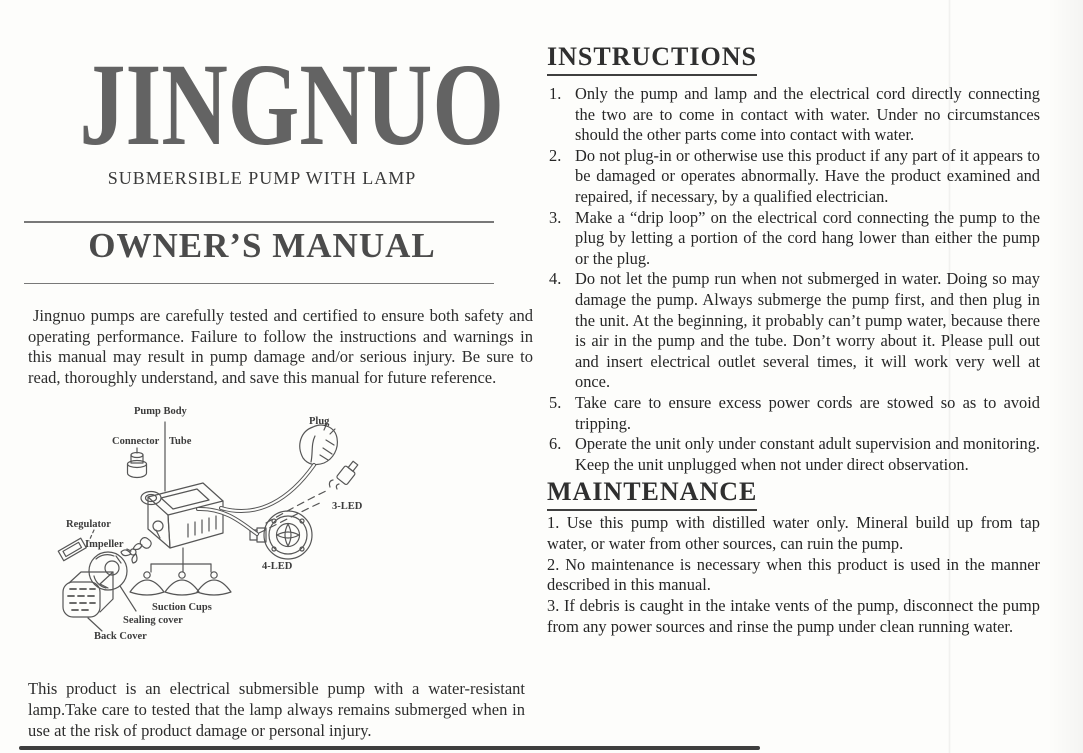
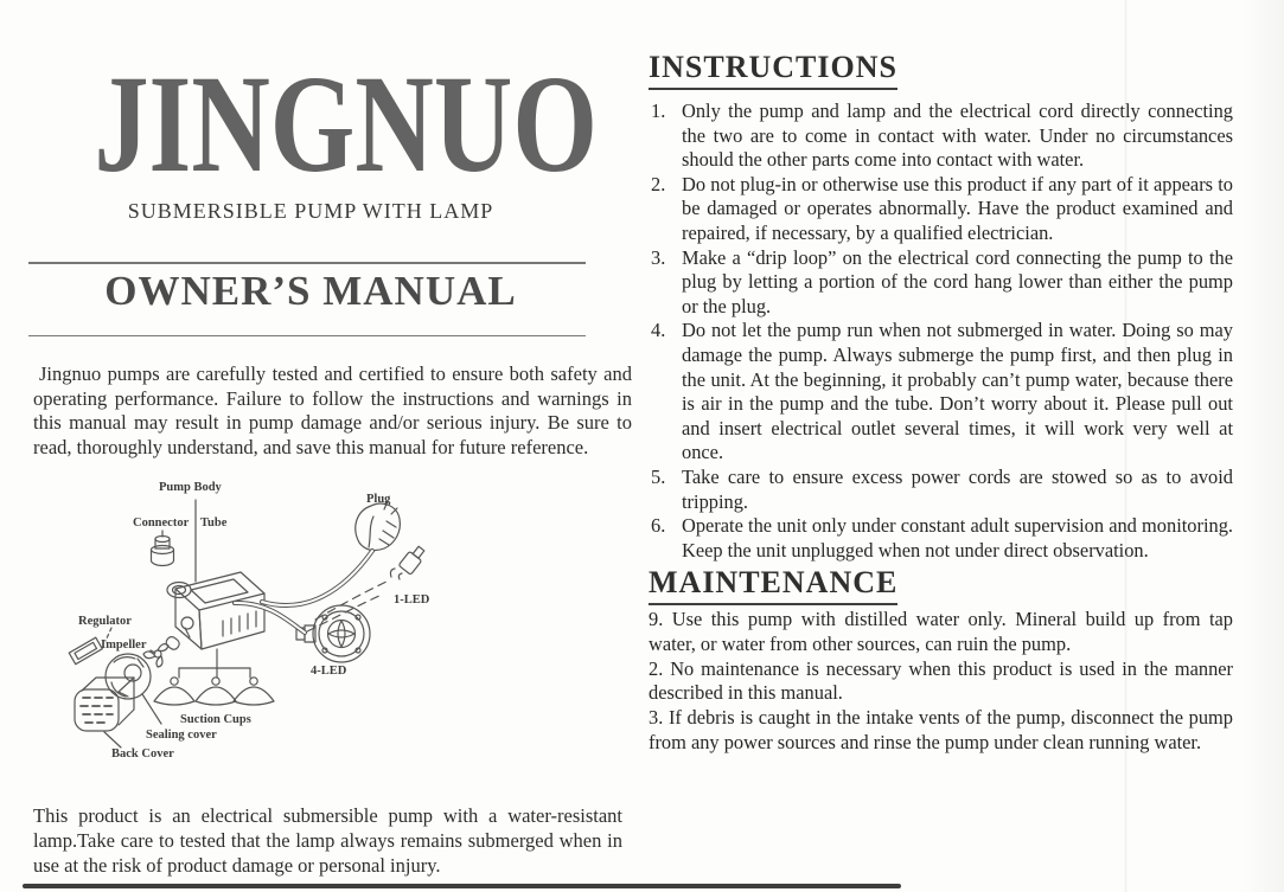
  JINGNUO
  SUBMERSIBLE PUMP WITH LAMP
  OWNER’S MANUAL
  Jingnuo pumps are carefully tested and certified to ensure both safety and operating performance. Failure to follow the instructions and warnings in this manual may result in pump damage and/or serious injury. Be sure to read, thoroughly understand, and save this manual for future reference.
  Pump Body
  Connector
  Tube
  Plug
- 3-LED
+ 1-LED
  4-LED
  Regulator
  Impeller
  Suction Cups
  Sealing cover
  Back Cover
  This product is an electrical submersible pump with a water-resistant lamp.Take care to tested that the lamp always remains submerged when in use at the risk of product damage or personal injury.
  INSTRUCTIONS
  1.
  Only the pump and lamp and the electrical cord directly connecting the two are to come in contact with water. Under noircumstances should the other parts come into contact with water.
  2.
  Do not plug-in or otherwise use this product if any part of it appears to be damaged or operates abnormally. Have the productxamined and repaired, if necessary, by a qualified electrician.
  3.
  Make a “drip loop” on the electrical cord connecting th pump to the plug by letting a portion of the cord hang lower than eiher the pump or the plug.
  4.
  Do not let the pump run when not submerged in water. Doing so may damage the pump. Always submerge the pump first, an then plug in the unit. At the beginning, it probably can’t pump water, because there is air in the pump and the tube. Don’t worry about it. Please pull out and insert electrical outlet several times, it will work very well at once.
  5.
  Take care to ensure excess power cords are stowed so as to avoid tripping.
  6.
  Operate the unit only under constant adult supervision and monitoring. Keep the unit unplugged when not under direct observation.
  MAINTENANCE
- 1. Use this pump with distilled water only. Mineral build up from tap water, or water from other sources, can ruin the pump.
+ 9. Use this pump with distilled water only. Mineral build up from tap water, or water from other sources, can ruin the pump.
  2. No maintenance is necessary when this product is usedn the manner described in this manual.
  3. If debris is caught in the intake vents of the pump, disconect the pump from any power sources and rinse the pump under clean runnng water.
